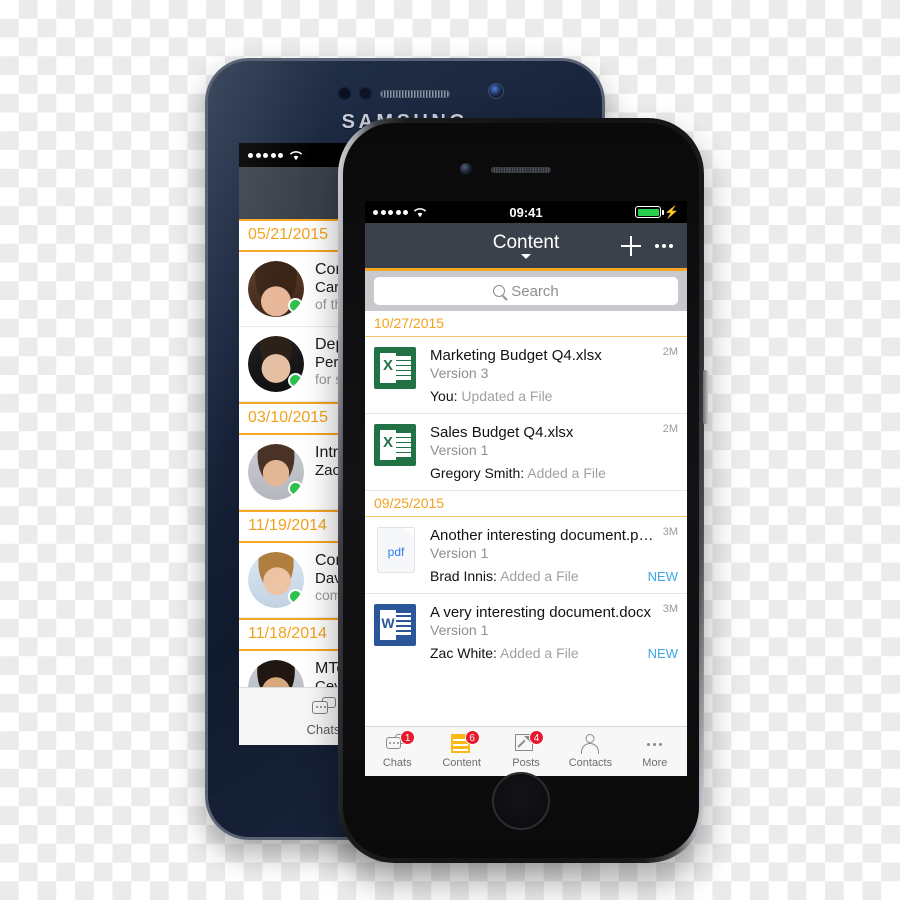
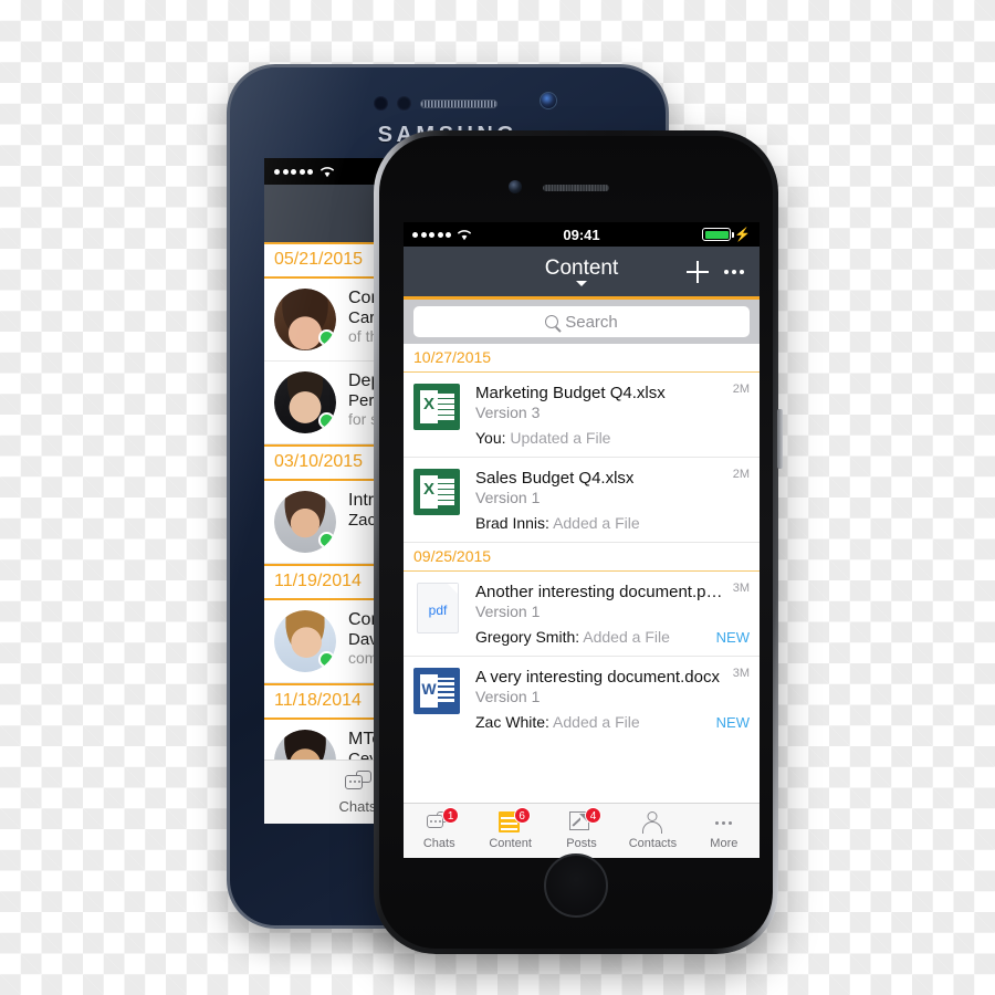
  09:41
  ⚡
  Content
  Search
  10/27/2015
  X
  Marketing Budget Q4.xlsx
  Version 3
  You: Updated a File
  2M
  X
  Sales Budget Q4.xlsx
  Version 1
- Gregory Smith: Added a File
+ Brad Innis: Added a File
  2M
  09/25/2015
  pdf
  Another interesting document.p…
  Version 1
- Brad Innis: Added a File
+ Gregory Smith: Added a File
  3M
  NEW
  W
  A very interesting document.docx
  Version 1
  Zac White: Added a File
  3M
  NEW
  Chats
  1
  Content
  6
  Posts
  4
  Contacts
  More
